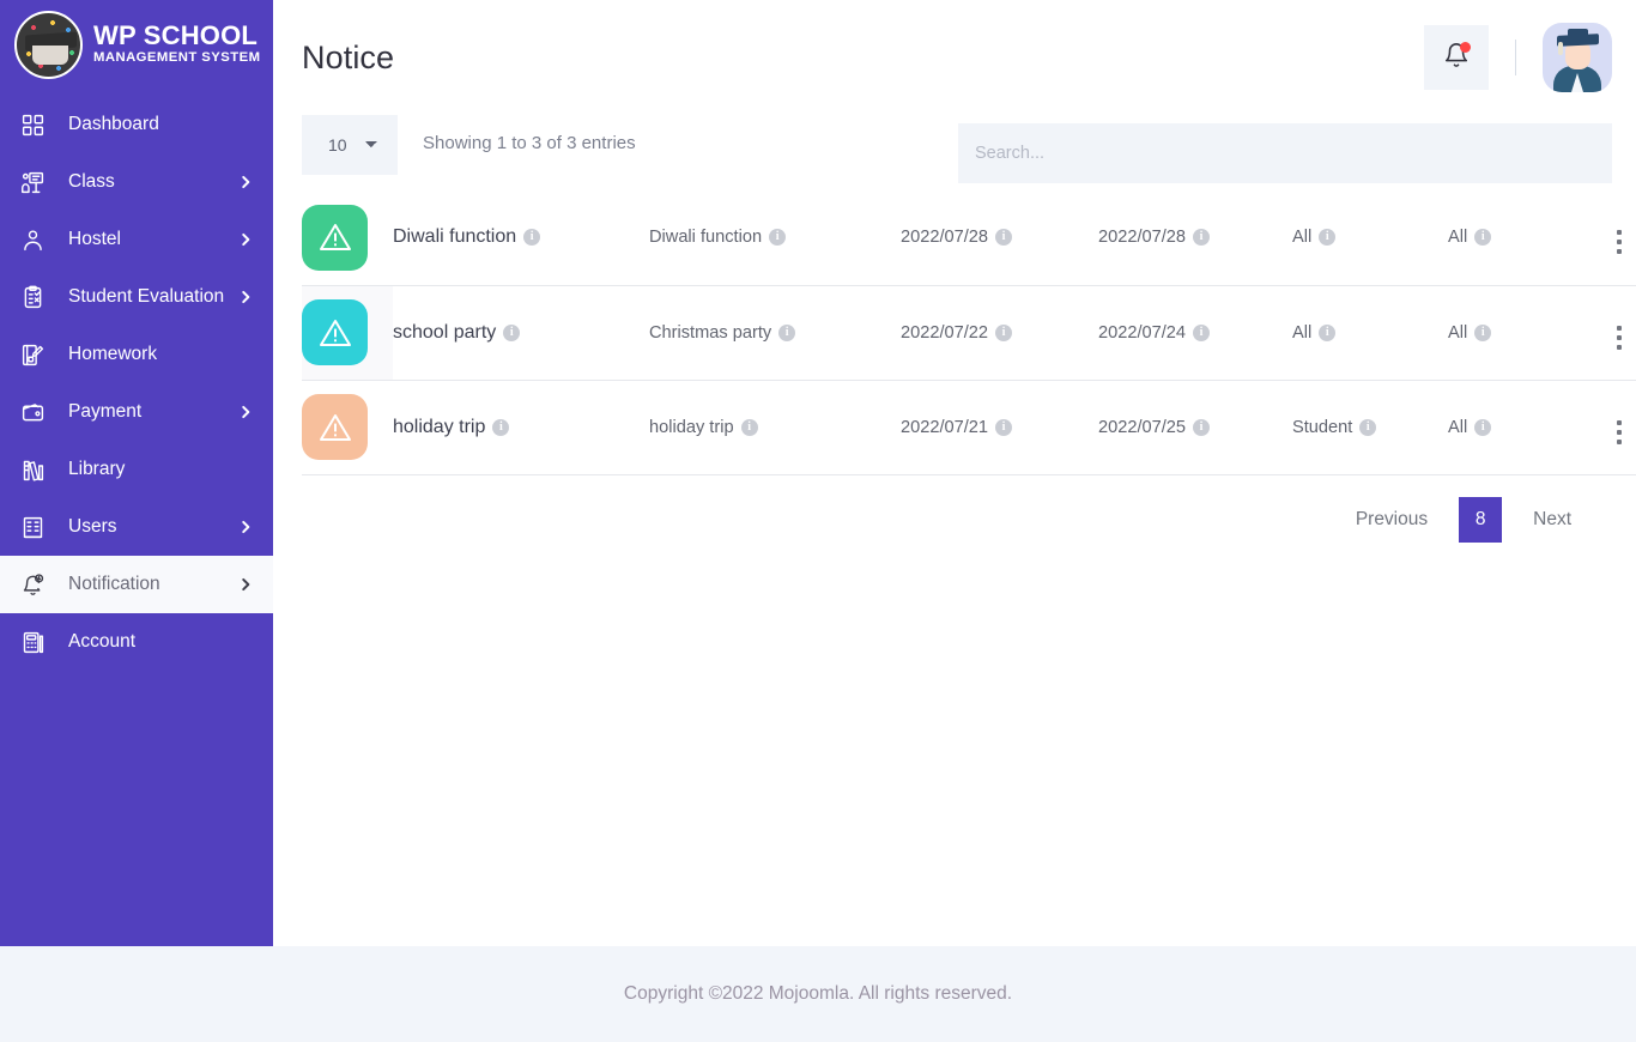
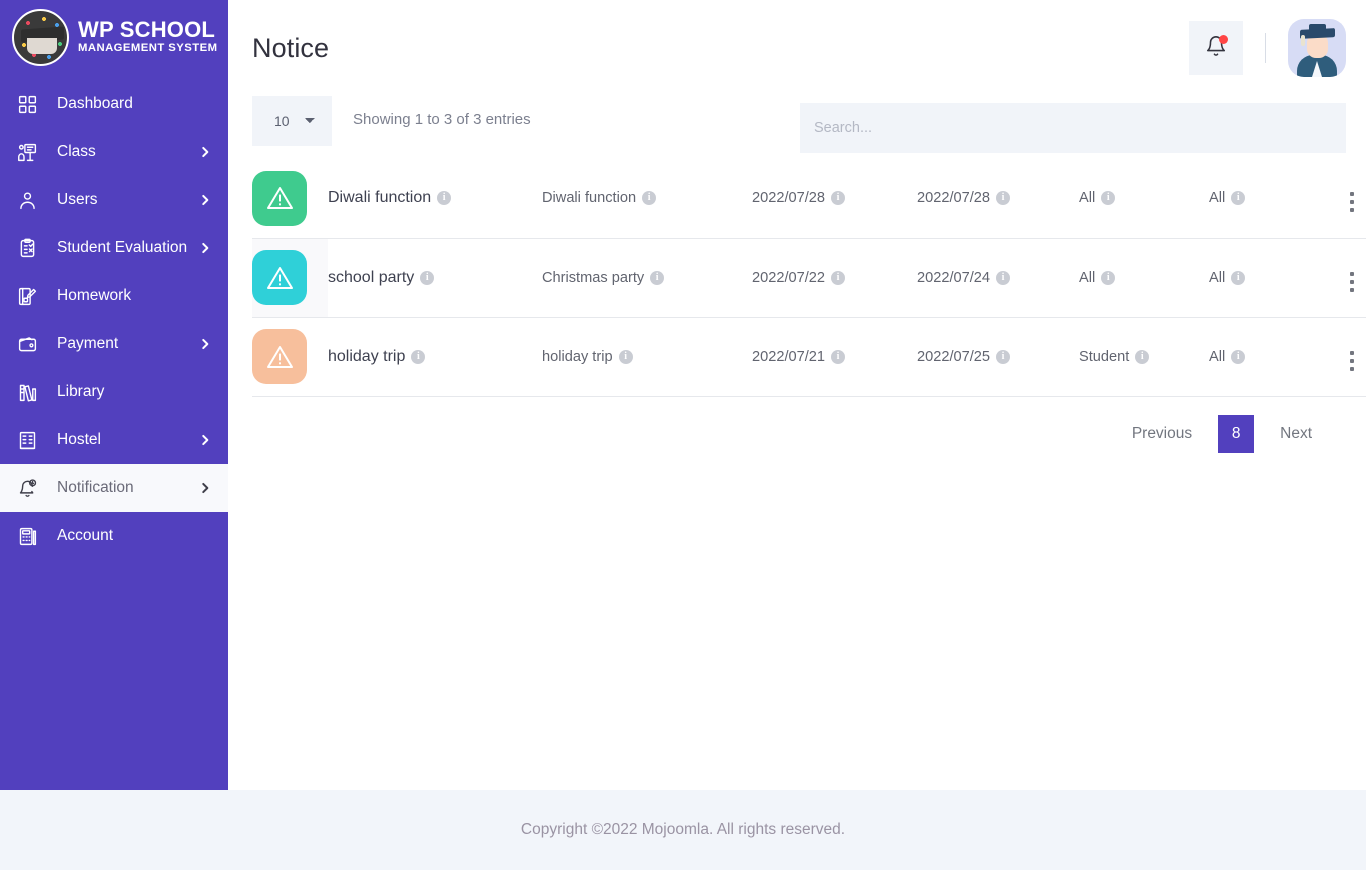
  WP SCHOOL
  MANAGEMENT SYSTEM
  Dashboard
  Class
- Hostel
+ Users
  Student Evaluation
  Homework
  Payment
  Library
- Users
+ Hostel
  Notification
  Account
  Notice
  10
  Showing 1 to 3 of 3 entries
  Search...
  	Diwali function i	Diwali function i	2022/07/28 i	2022/07/28 i	All i	All i
  	school party i	Christmas party i	2022/07/22 i	2022/07/24 i	All i	All i
  	holiday trip i	holiday trip i	2022/07/21 i	2022/07/25 i	Student i	All i
  Previous
  8
  Next
  Copyright ©2022 Mojoomla. All rights reserved.
